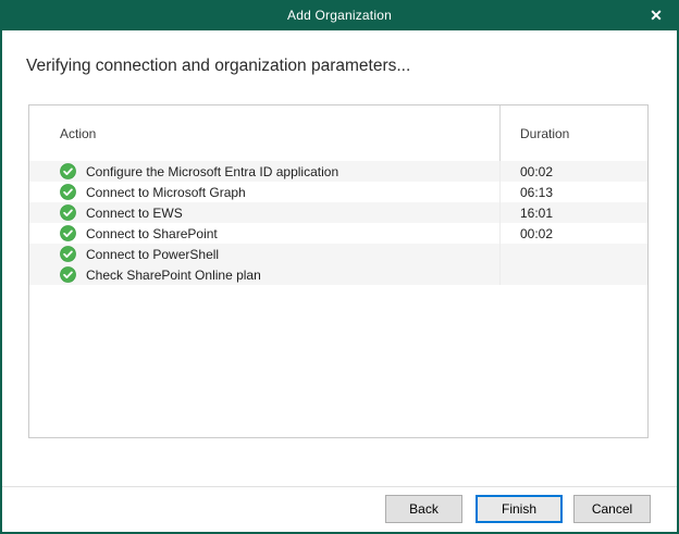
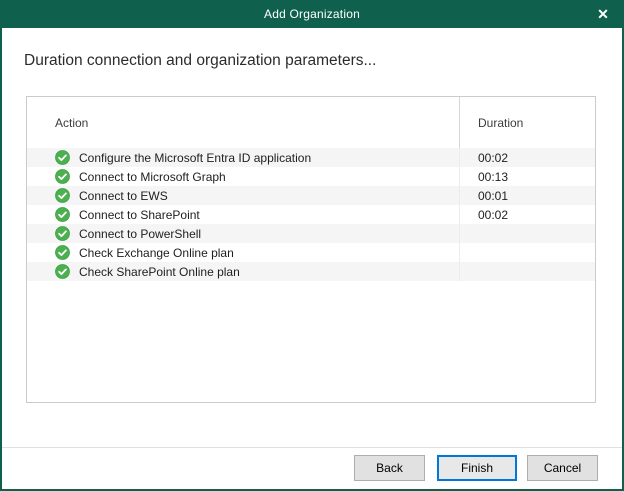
  Add Organization
  ✕
- Verifying connection and organization parameters...
+ Duration connection and organization parameters...
  Action
  Duration
  Configure the Microsoft Entra ID application
  00:02
  Connect to Microsoft Graph
- 06:13
+ 00:13
  Connect to EWS
- 16:01
+ 00:01
  Connect to SharePoint
  00:02
  Connect to PowerShell
+ Check Exchange Online plan
  Check SharePoint Online plan
  Back
  Finish
  Cancel
